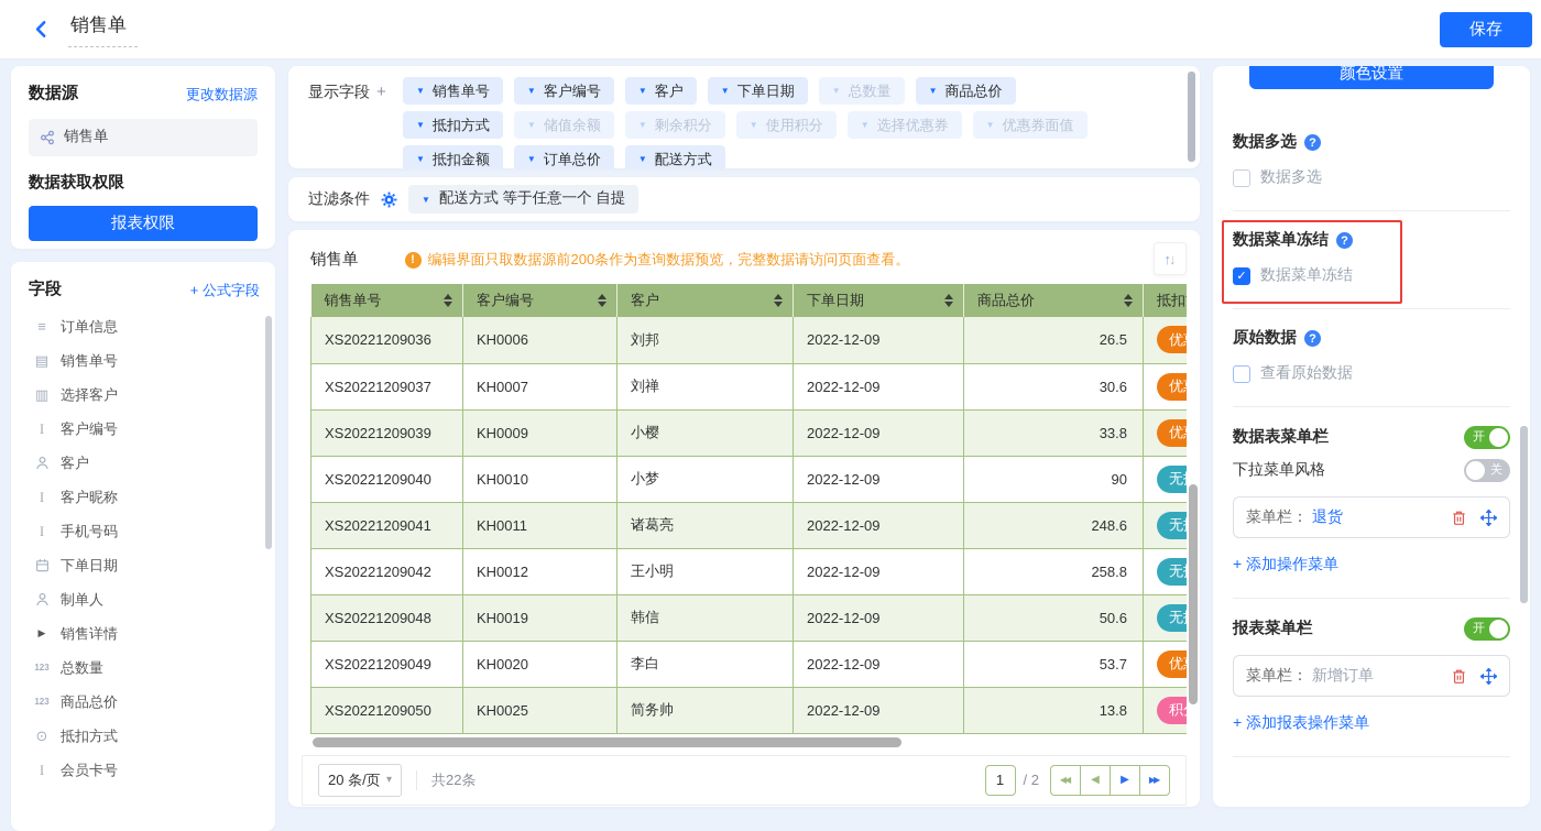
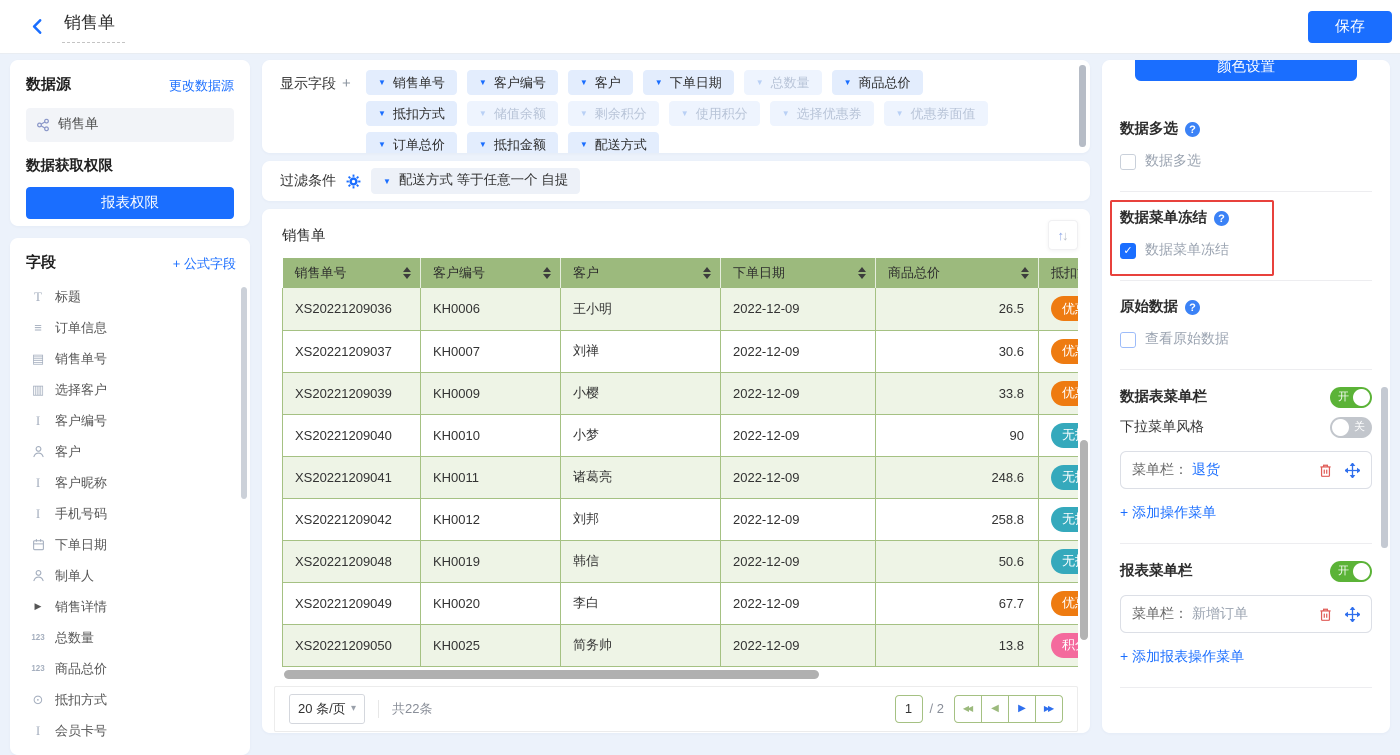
  销售单
  保存
  数据源
  更改数据源
  销售单
  数据获取权限
  报表权限
  字段
  + 公式字段
+ T
+ 标题
  ≡
  订单信息
  ▤
  销售单号
  ▥
  选择客户
  I
  客户编号
  客户
  I
  客户昵称
  I
  手机号码
  下单日期
  制单人
  ▶
  销售详情
  123
  总数量
  123
  商品总价
  ⊙
  抵扣方式
  I
  会员卡号
  显示字段 +
  ▼
  销售单号
  ▼
  客户编号
  ▼
  客户
  ▼
  下单日期
  ▼
  总数量
  ▼
  商品总价
  ▼
  抵扣方式
  ▼
  储值余额
  ▼
  剩余积分
  ▼
  使用积分
  ▼
  选择优惠券
  ▼
  优惠券面值
  ▼
- 抵扣金额
+ 订单总价
  ▼
- 订单总价
+ 抵扣金额
  ▼
  配送方式
  过滤条件
  ▼
  配送方式 等于任意一个 自提
  销售单
- !
- 编辑界面只取数据源前200条作为查询数据预览，完整数据请访问页面查看。
  ↑
  ↓
  销售单号	客户编号	客户	下单日期	商品总价	抵扣
- XS20221209036	KH0006	刘邦	2022-12-09	26.5	优
+ XS20221209036	KH0006	王小明	2022-12-09	26.5	优
  XS20221209037	KH0007	刘禅	2022-12-09	30.6	优
  XS20221209039	KH0009	小樱	2022-12-09	33.8	优
  XS20221209040	KH0010	小梦	2022-12-09	90	无
  XS20221209041	KH0011	诸葛亮	2022-12-09	248.6	无
- XS20221209042	KH0012	王小明	2022-12-09	258.8	无
+ XS20221209042	KH0012	刘邦	2022-12-09	258.8	无
  XS20221209048	KH0019	韩信	2022-12-09	50.6	无
- XS20221209049	KH0020	李白	2022-12-09	53.7	优
+ XS20221209049	KH0020	李白	2022-12-09	67.7	优
  XS20221209050	KH0025	简务帅	2022-12-09	13.8	积
  20 条/页
  ▾
  共22条
  1
  / 2
  ◀◀
  ◀
  ▶
  ▶▶
  颜色设置
  数据多选
  ?
  数据多选
  数据菜单冻结
  ?
  ✓
  数据菜单冻结
  原始数据
  ?
  查看原始数据
  数据表菜单栏
  开
  下拉菜单风格
  关
  菜单栏：
  退货
  + 添加操作菜单
  报表菜单栏
  开
  菜单栏：
  新增订单
  + 添加报表操作菜单
